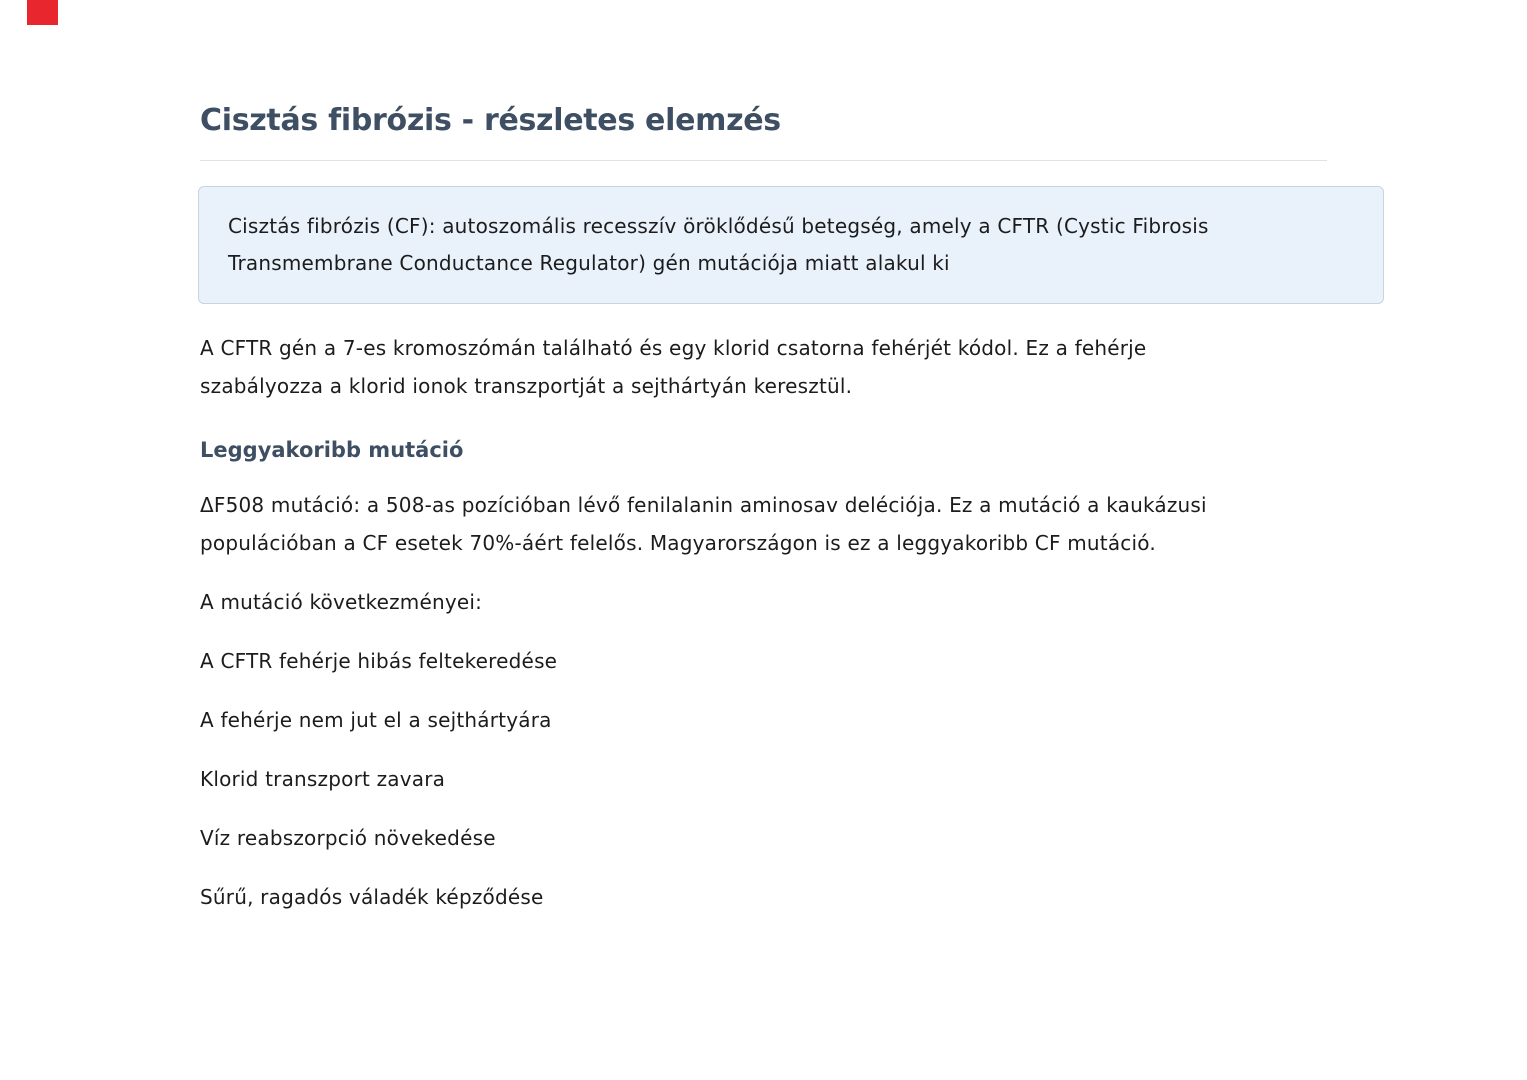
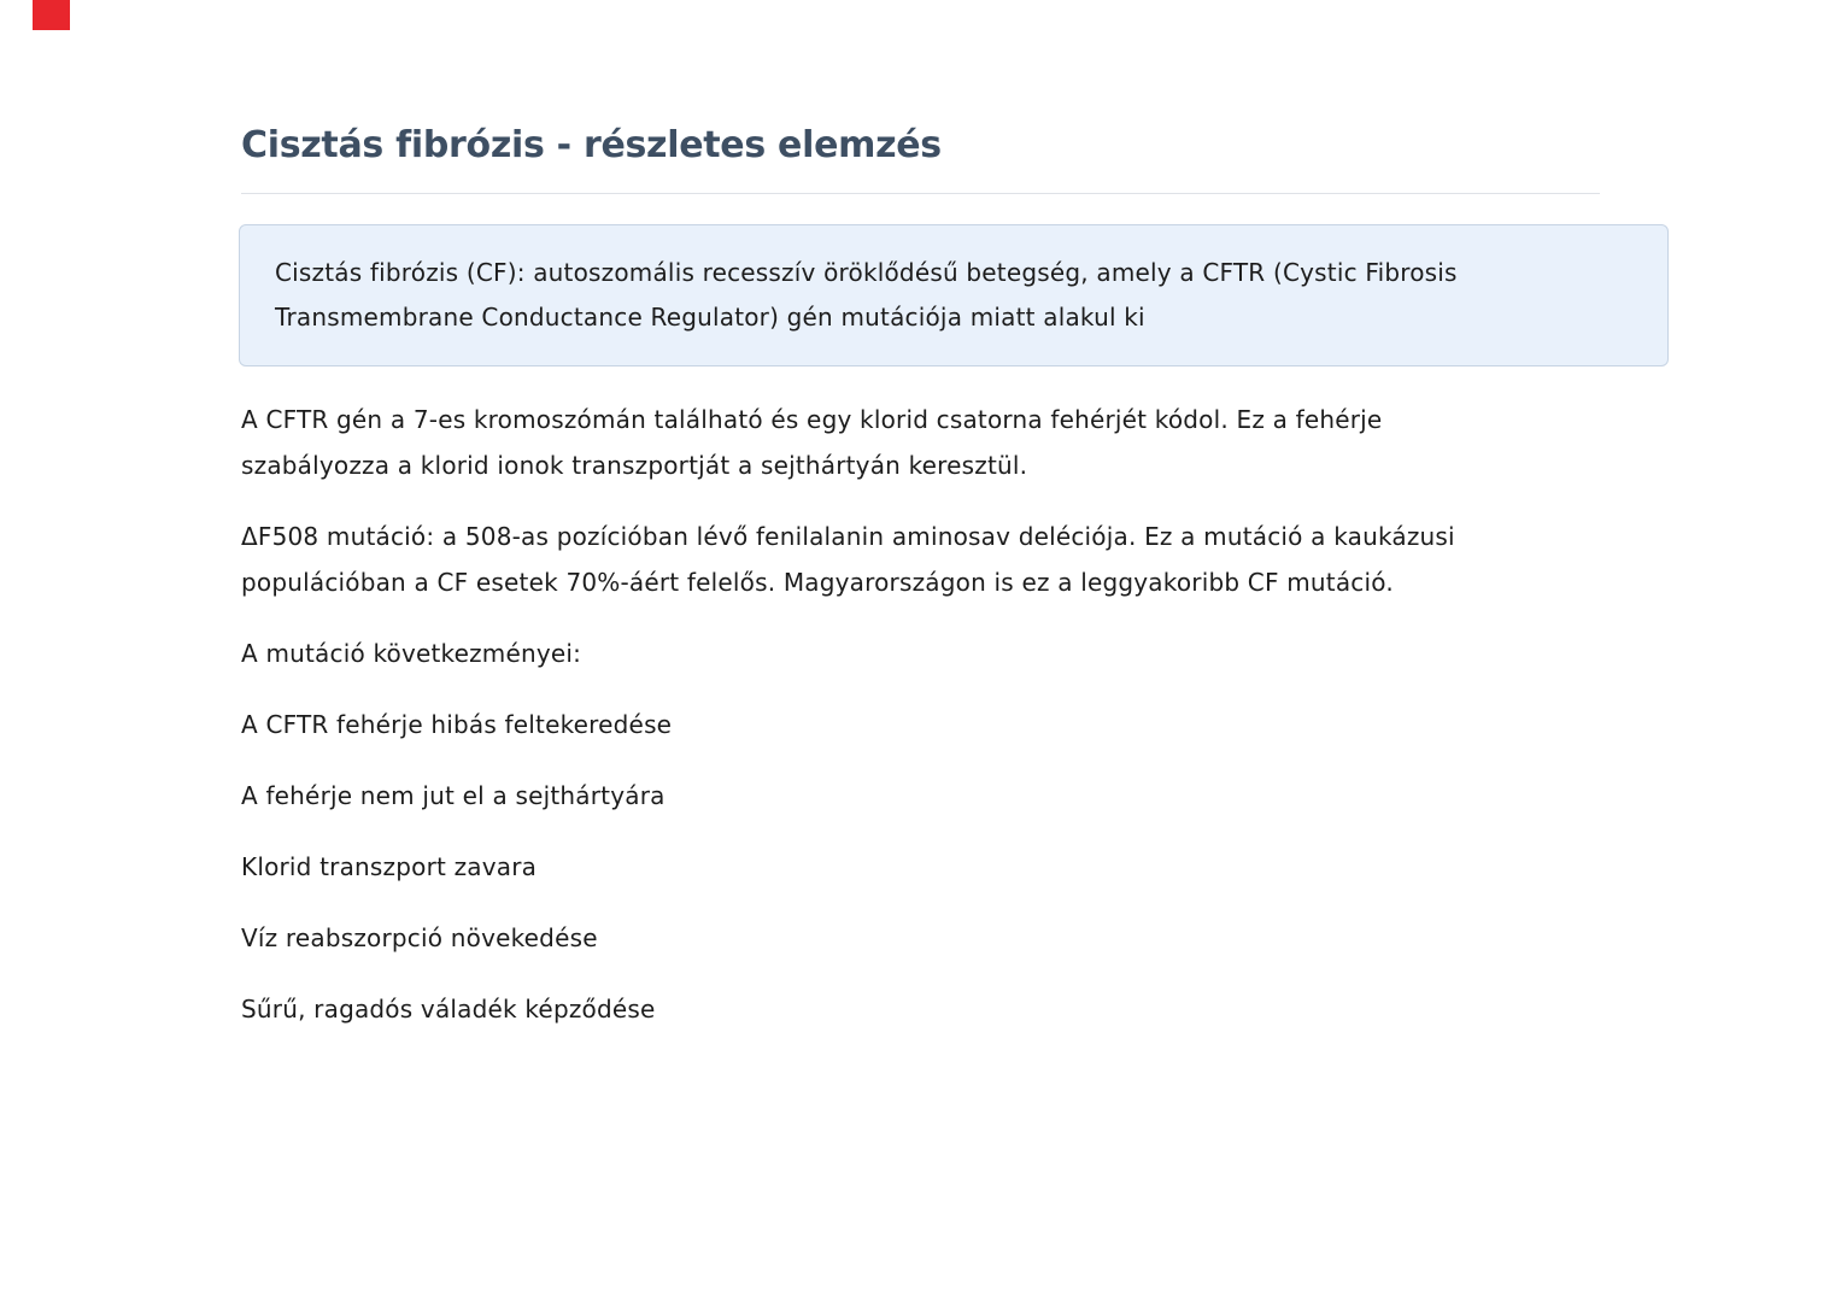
  Cisztás fibrózis - részletes elemzés
  Cisztás fibrózis (CF): autoszomális recesszív öröklődésű betegség, amely a CFTR (Cystic Fibrosis
  Transmembrane Conductance Regulator) gén mutációja miatt alakul ki
  A CFTR gén a 7-es kromoszómán található és egy klorid csatorna fehérjét kódol. Ez a fehérje
  szabályozza a klorid ionok transzportját a sejthártyán keresztül.
- Leggyakoribb mutáció
  ΔF508 mutáció: a 508-as pozícióban lévő fenilalanin aminosav deléciója. Ez a mutáció a kaukázusi
  populációban a CF esetek 70%-áért felelős. Magyarországon is ez a leggyakoribb CF mutáció.
  A mutáció következményei:
  A CFTR fehérje hibás feltekeredése
  A fehérje nem jut el a sejthártyára
  Klorid transzport zavara
  Víz reabszorpció növekedése
  Sűrű, ragadós váladék képződése
